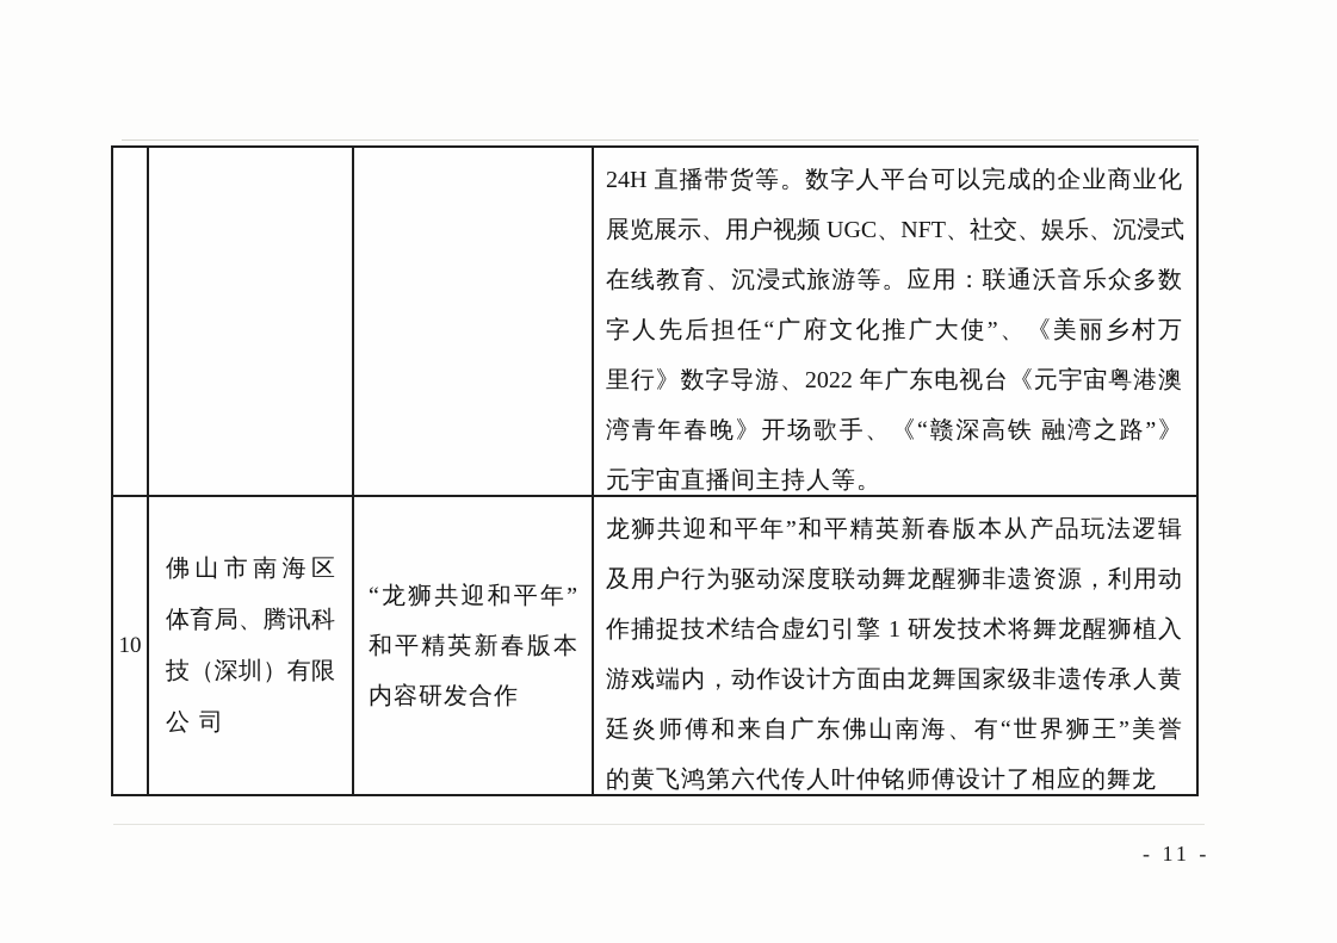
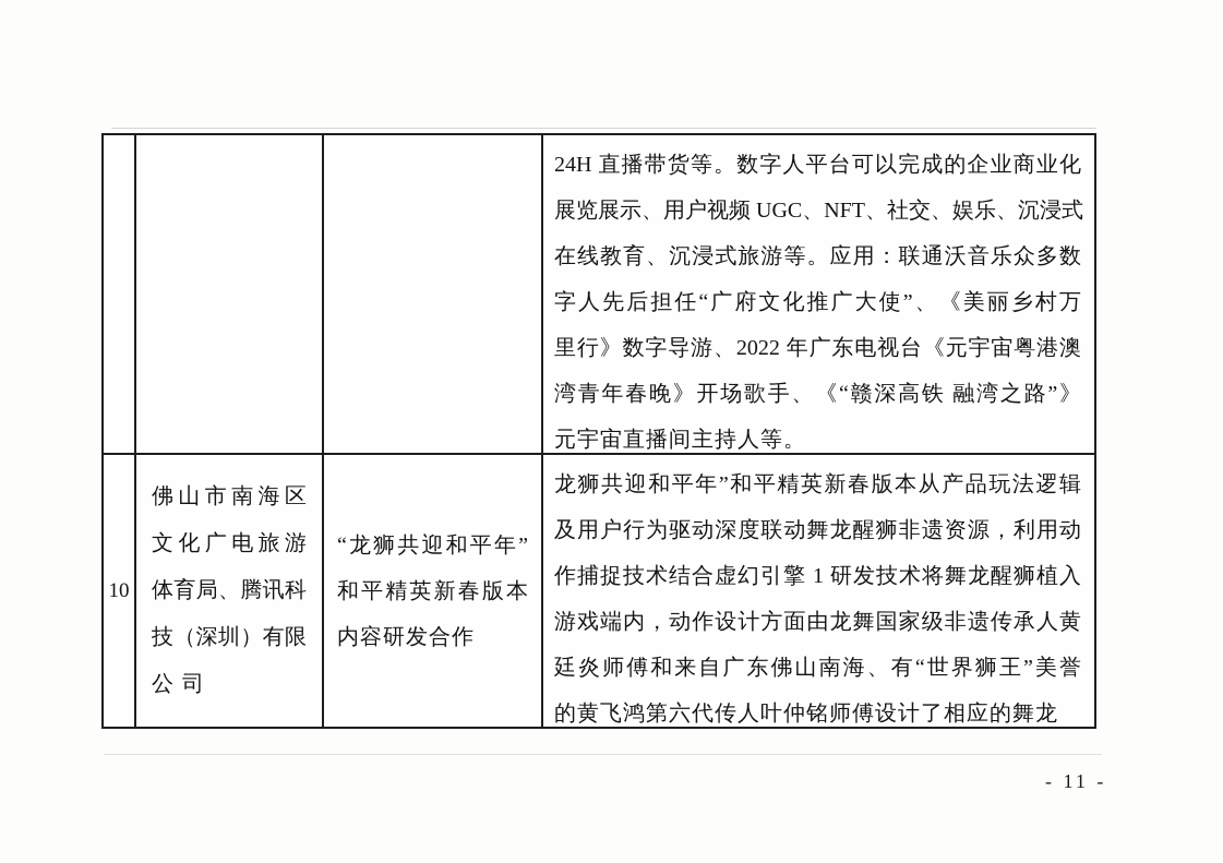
  24H 直播带货等。数字人平台可以完成的企业商业化
  展览展示、用户视频 UGC、NFT、社交、娱乐、沉浸式
  在线教育、沉浸式旅游等。应用：联通沃音乐众多数
  字人先后担任“广府文化推广大使”、《美丽乡村万
  里行》数字导游、2022 年广东电视台《元宇宙粤港澳
  湾青年春晚》开场歌手、《“赣深高铁 融湾之路”》
  元宇宙直播间主持人等。
  10
  佛山市南海区
+ 文化广电旅游
  体育局、腾讯科
  技（深圳）有限
  公司
  “龙狮共迎和平年”
  和平精英新春版本
  内容研发合作
  龙狮共迎和平年”和平精英新春版本从产品玩法逻辑
  及用户行为驱动深度联动舞龙醒狮非遗资源，利用动
  作捕捉技术结合虚幻引擎 1 研发技术将舞龙醒狮植入
  游戏端内，动作设计方面由龙舞国家级非遗传承人黄
  廷炎师傅和来自广东佛山南海、有“世界狮王”美誉
  的黄飞鸿第六代传人叶仲铭师傅设计了相应的舞龙
  - 11 -
